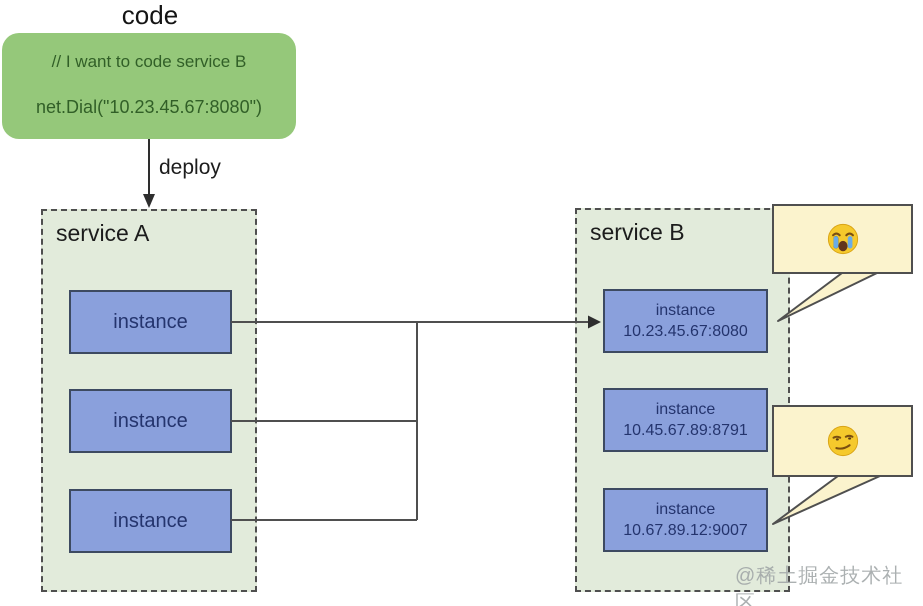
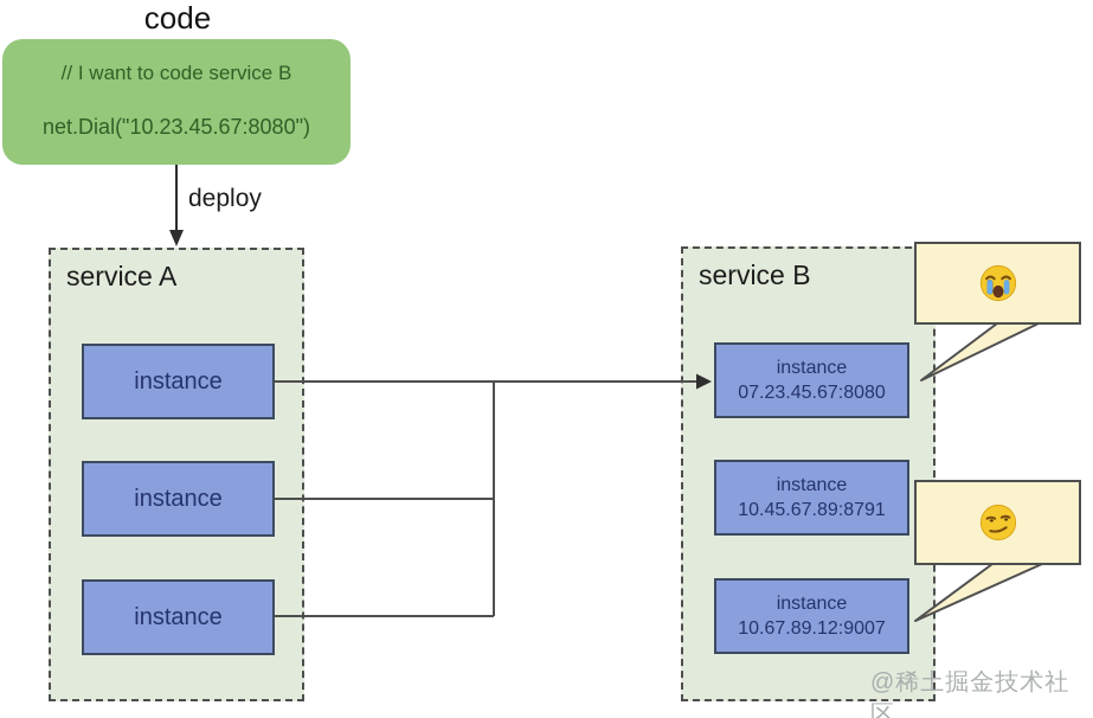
  code
  // I want to code service B
  net.Dial("10.23.45.67:8080")
  deploy
  service A
  instance
  instance
  instance
  service B
  instance
- 10.23.45.67:8080
+ 07.23.45.67:8080
  instance
  10.45.67.89:8791
  instance
  10.67.89.12:9007
  @稀土掘金技术社区
